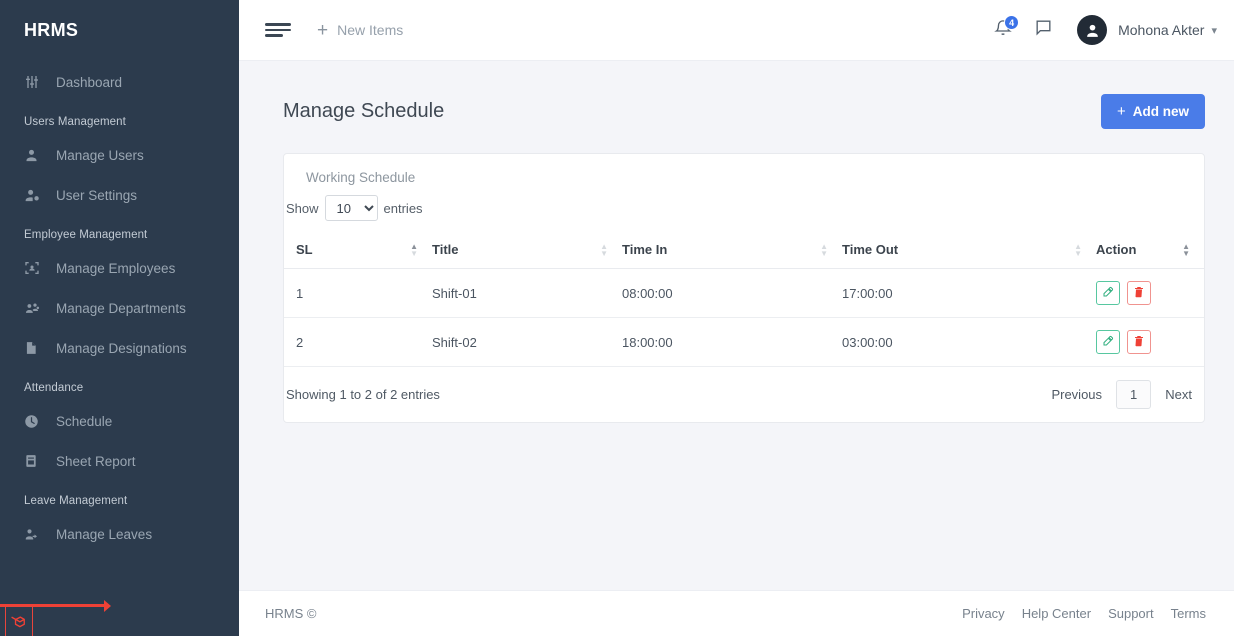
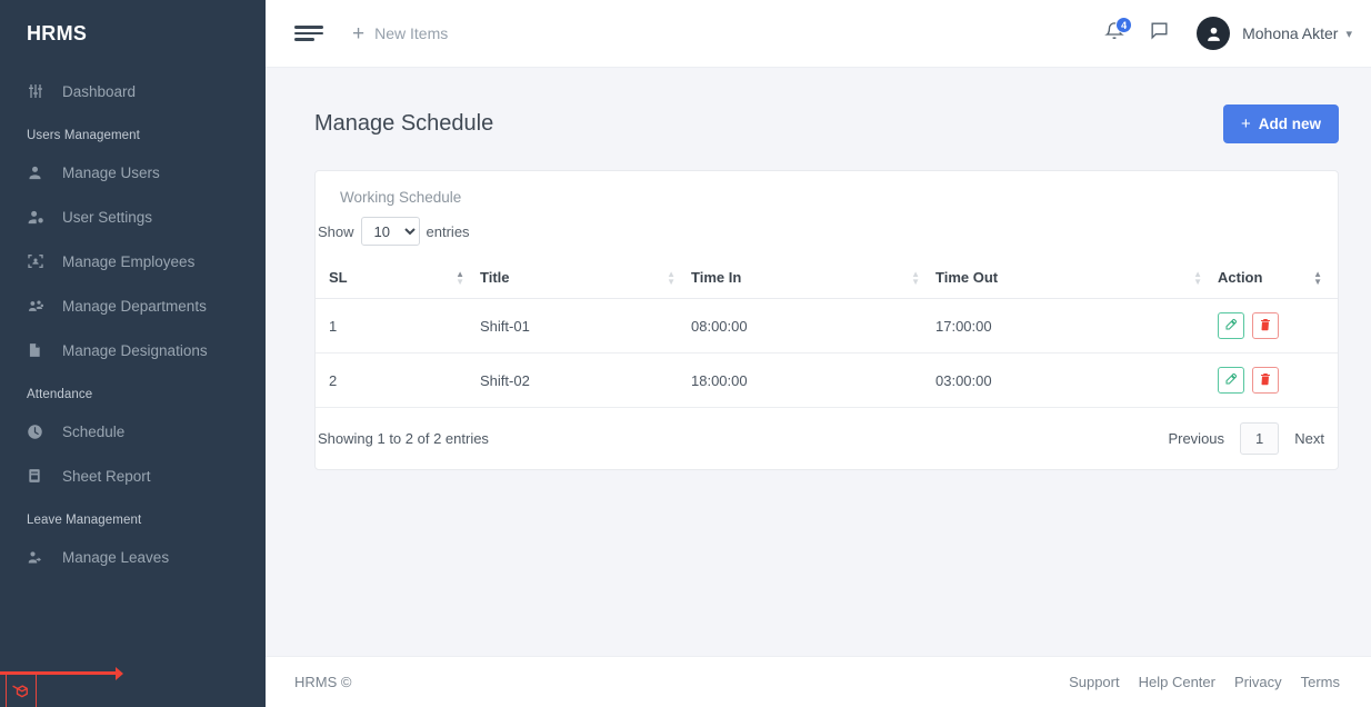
  HRMS
  Dashboard
  Users Management
  Manage Users
  User Settings
- Employee Management
  Manage Employees
  Manage Departments
  Manage Designations
  Attendance
  Schedule
  Sheet Report
  Leave Management
  Manage Leaves
  +
  New Items
  4
  Mohona Akter
  ▾
  Manage Schedule
  +
  Add new
  Working Schedule
  Show
  10
  entries
  SL ▲▼	Title ▲▼	Time In ▲▼	Time Out ▲▼	Action ▲▼
  1	Shift-01	08:00:00	17:00:00
  2	Shift-02	18:00:00	03:00:00
  Showing 1 to 2 of 2 entries
  Previous
  1
  Next
  HRMS ©
- Privacy
+ Support
  Help Center
- Support
+ Privacy
  Terms
